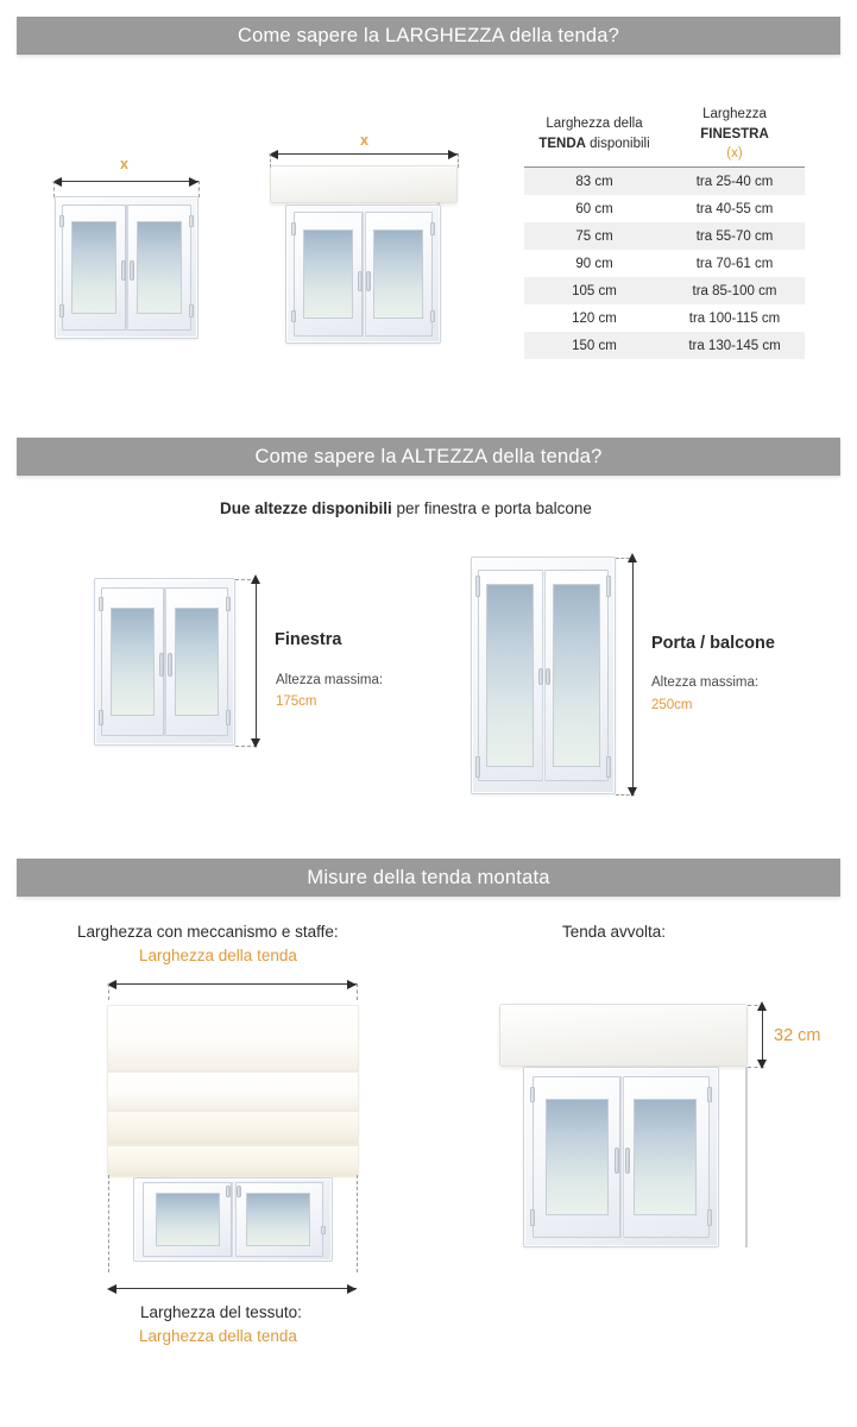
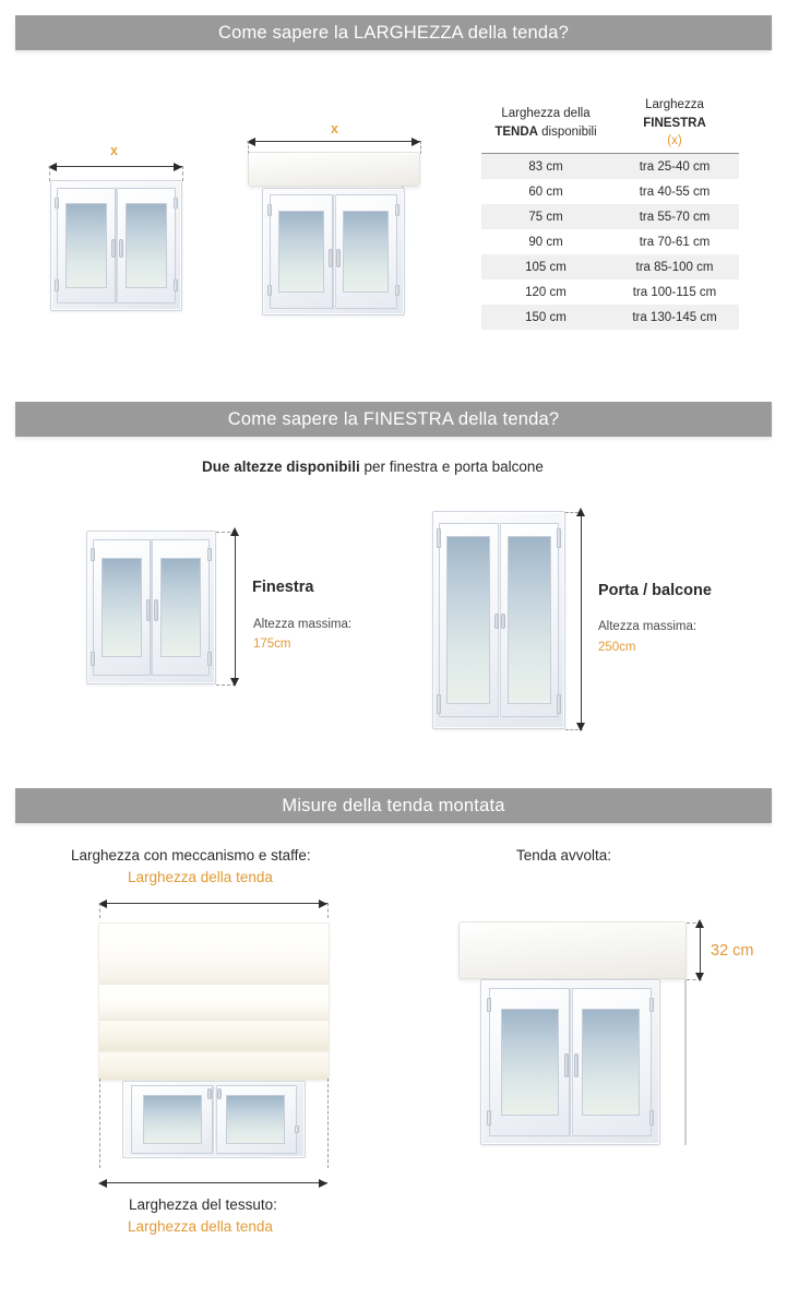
  Come sapere la LARGHEZZA della tenda?
  x
  x
  Larghezza della TENDA disponibili	Larghezza FINESTRA (x)
  83 cm	tra 25-40 cm
  60 cm	tra 40-55 cm
  75 cm	tra 55-70 cm
  90 cm	tra 70-61 cm
  105 cm	tra 85-100 cm
  120 cm	tra 100-115 cm
  150 cm	tra 130-145 cm
- Come sapere la ALTEZZA della tenda?
+ Come sapere la FINESTRA della tenda?
  Due altezze disponibili per finestra e porta balcone
  Finestra
  Altezza massima:
  175cm
  Porta / balcone
  Altezza massima:
  250cm
  Misure della tenda montata
  Larghezza con meccanismo e staffe:
  Larghezza della tenda
  Larghezza del tessuto:
  Larghezza della tenda
  Tenda avvolta:
  32 cm
